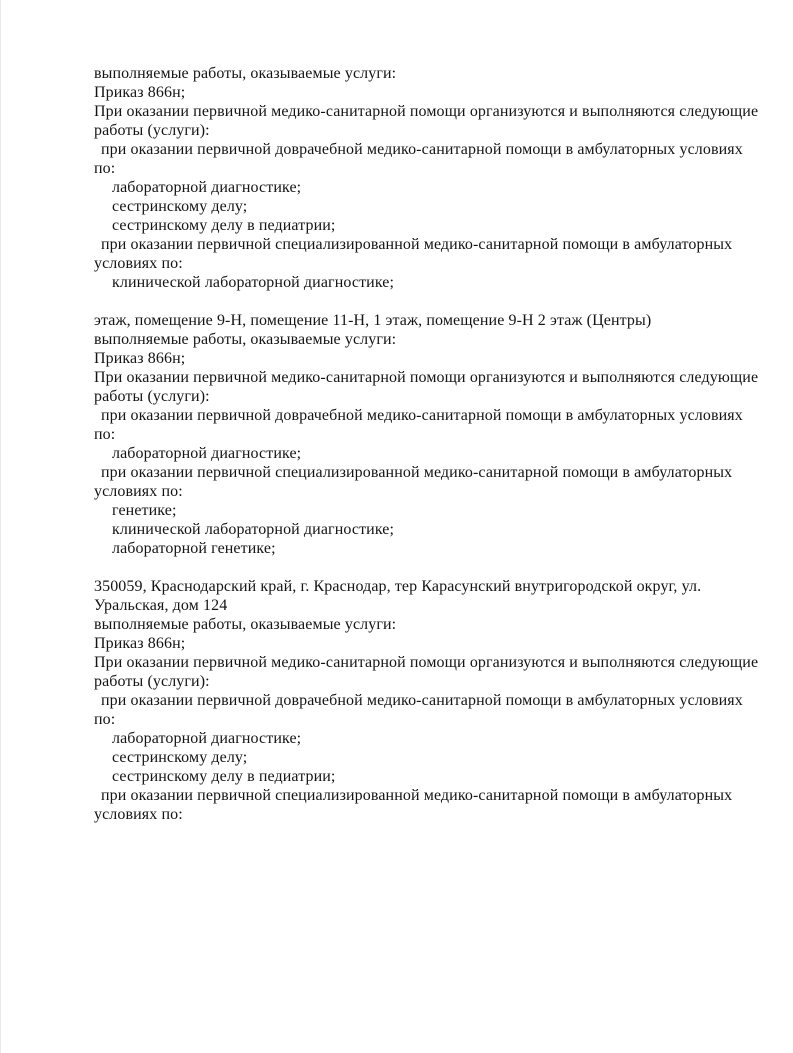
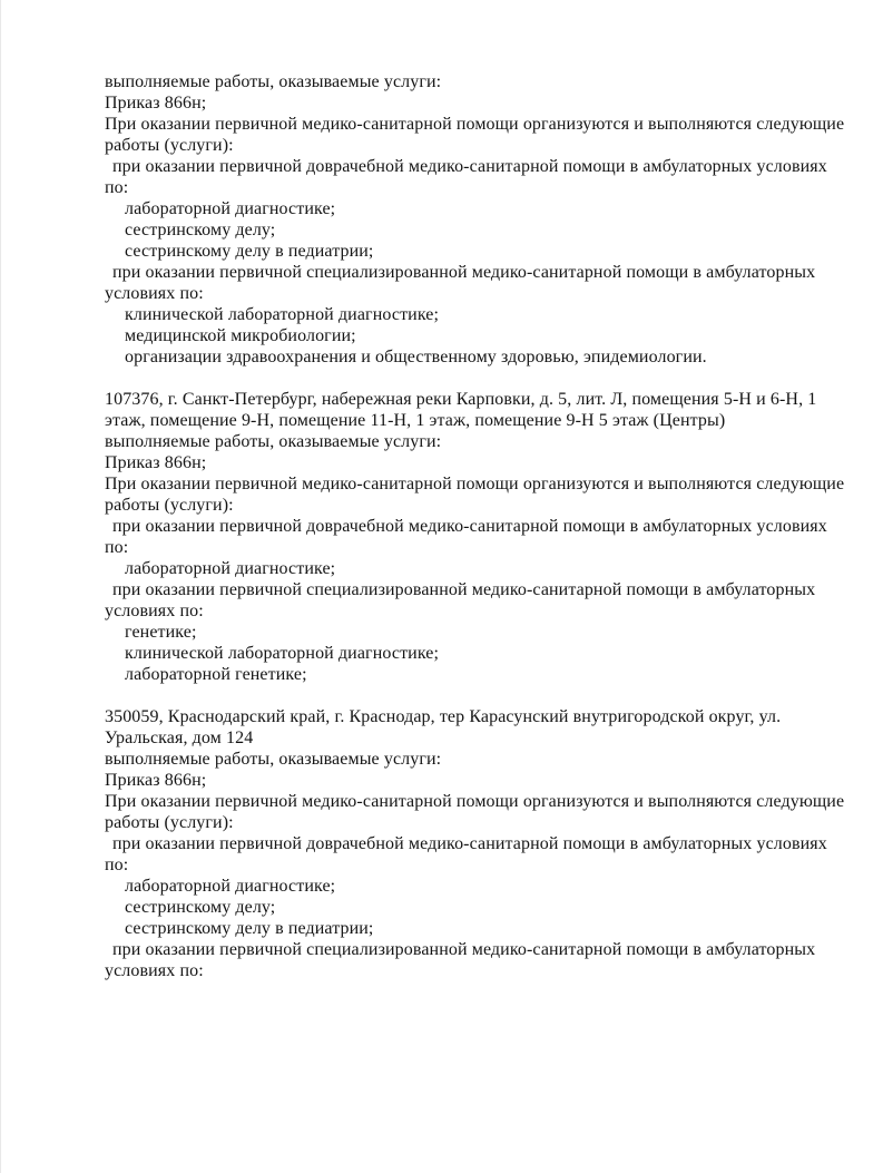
  выполняемые работы, оказываемые услуги:
  Приказ 866н;
  При оказании первичной медико-санитарной помощи организуются и выполняются следующие
  работы (услуги):
  при оказании первичной доврачебной медико-санитарной помощи в амбулаторных условиях
  по:
  лабораторной диагностике;
  сестринскому делу;
  сестринскому делу в педиатрии;
  при оказании первичной специализированной медико-санитарной помощи в амбулаторных
  условиях по:
  клинической лабораторной диагностике;
+ медицинской микробиологии;
+ организации здравоохранения и общественному здоровью, эпидемиологии.
+ 107376, г. Санкт-Петербург, набережная реки Карповки, д. 5, лит. Л, помещения 5-Н и 6-Н, 1
- этаж, помещение 9-Н, помещение 11-Н, 1 этаж, помещение 9-Н 2 этаж (Центры)
+ этаж, помещение 9-Н, помещение 11-Н, 1 этаж, помещение 9-Н 5 этаж (Центры)
  выполняемые работы, оказываемые услуги:
  Приказ 866н;
  При оказании первичной медико-санитарной помощи организуются и выполняются следующие
  работы (услуги):
  при оказании первичной доврачебной медико-санитарной помощи в амбулаторных условиях
  по:
  лабораторной диагностике;
  при оказании первичной специализированной медико-санитарной помощи в амбулаторных
  условиях по:
  генетике;
  клинической лабораторной диагностике;
  лабораторной генетике;
  350059, Краснодарский край, г. Краснодар, тер Карасунский внутригородской округ, ул.
  Уральская, дом 124
  выполняемые работы, оказываемые услуги:
  Приказ 866н;
  При оказании первичной медико-санитарной помощи организуются и выполняются следующие
  работы (услуги):
  при оказании первичной доврачебной медико-санитарной помощи в амбулаторных условиях
  по:
  лабораторной диагностике;
  сестринскому делу;
  сестринскому делу в педиатрии;
  при оказании первичной специализированной медико-санитарной помощи в амбулаторных
  условиях по:
